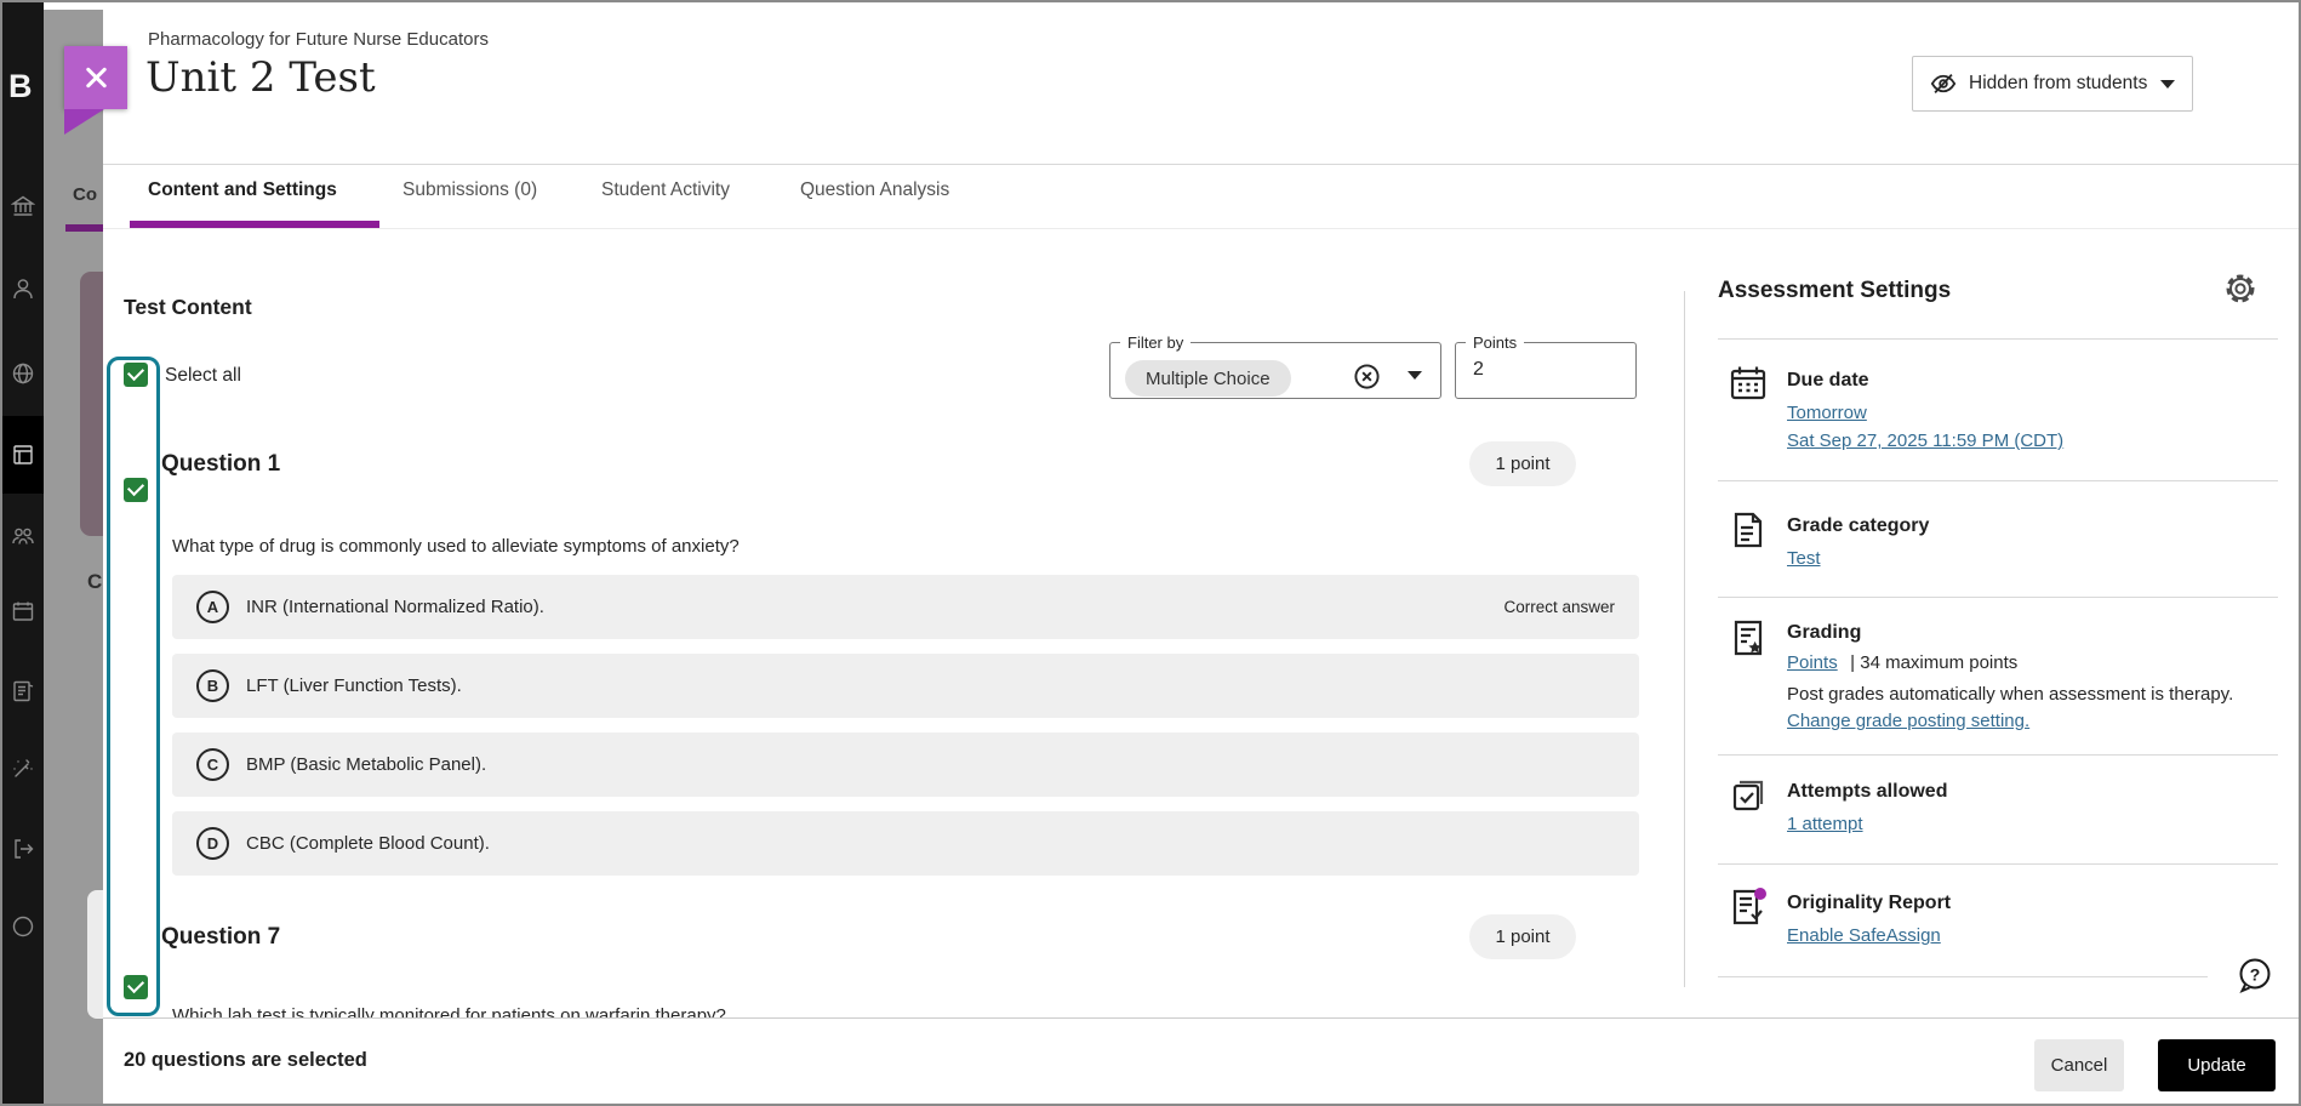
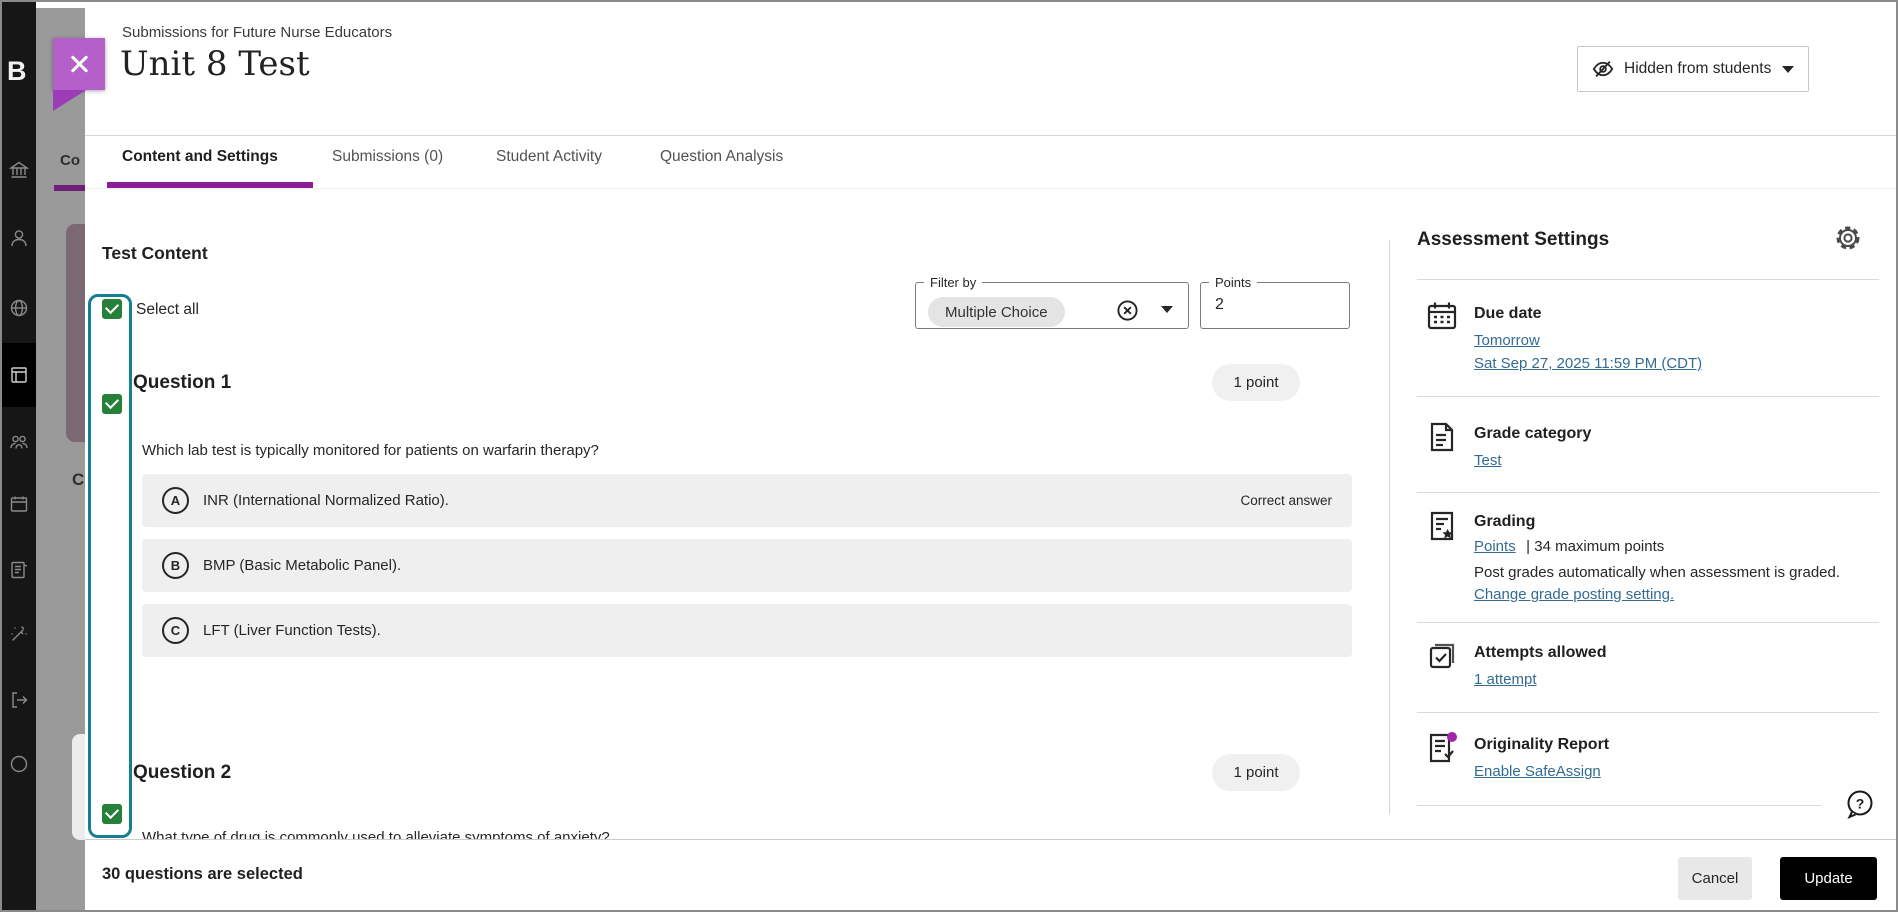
  B
  Co
  C
- Pharmacology for Future Nurse Educators
+ Submissions for Future Nurse Educators
- Unit 2 Test
+ Unit 8 Test
  Hidden from students
  Content and Settings
  Submissions (0)
  Student Activity
  Question Analysis
  Test Content
  Select all
  Filter by
  Multiple Choice
  Points
  2
  Question 1
  1 point
- What type of drug is commonly used to alleviate symptoms of anxiety?
+ Which lab test is typically monitored for patients on warfarin therapy?
  A
  INR (International Normalized Ratio).
  Correct answer
  B
- LFT (Liver Function Tests).
+ BMP (Basic Metabolic Panel).
  C
- BMP (Basic Metabolic Panel).
+ LFT (Liver Function Tests).
- D
- CBC (Complete Blood Count).
- Question 7
+ Question 2
  1 point
- Which lab test is typically monitored for patients on warfarin therapy?
+ What type of drug is commonly used to alleviate symptoms of anxiety?
  Assessment Settings
  Due date
  Tomorrow
  Sat Sep 27, 2025 11:59 PM (CDT)
  Grade category
  Test
  Grading
  Points | 34 maximum points
- Post grades automatically when assessment is therapy. Change grade posting setting.
+ Post grades automatically when assessment is graded. Change grade posting setting.
  Attempts allowed
  1 attempt
  Originality Report
  Enable SafeAssign
  ?
- 20 questions are selected
+ 30 questions are selected
  Cancel
  Update
